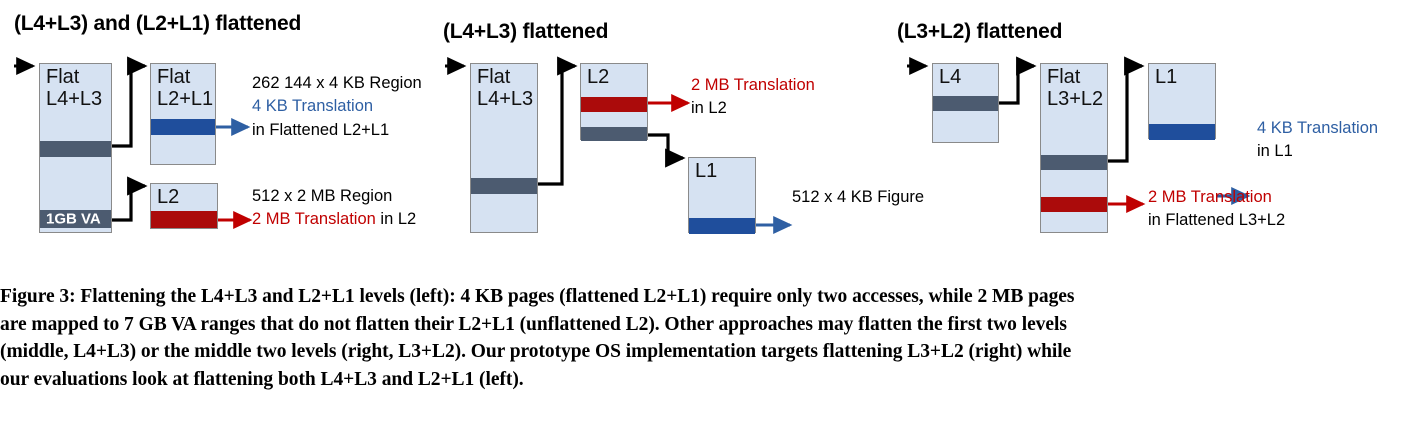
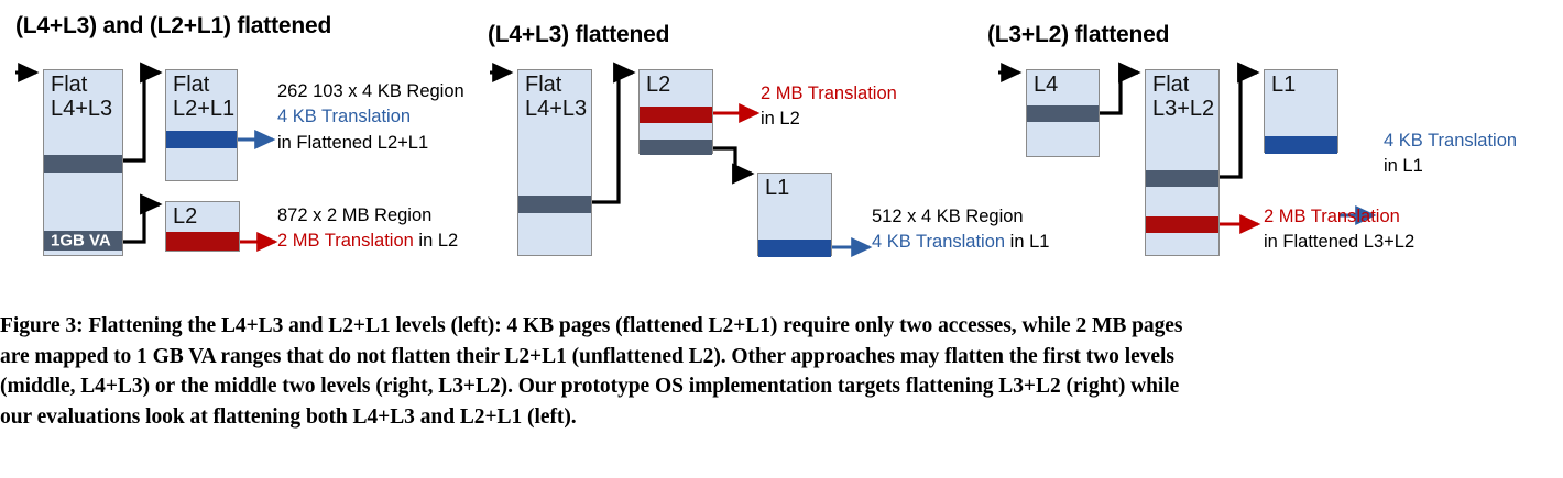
  (L4+L3) and (L2+L1) flattened
  Flat
  L4+L3
  1GB VA
  Flat
  L2+L1
  L2
- 262 144 x 4 KB Region
+ 262 103 x 4 KB Region
  4 KB Translation
  in Flattened L2+L1
- 512 x 2 MB Region
+ 872 x 2 MB Region
  2 MB Translation in L2
  (L4+L3) flattened
  Flat
  L4+L3
  L2
  L1
  2 MB Translation
  in L2
- 512 x 4 KB Figure
+ 512 x 4 KB Region
+ 4 KB Translation in L1
  (L3+L2) flattened
  L4
  Flat
  L3+L2
  L1
  4 KB Translation
  in L1
  2 MB Translation
  in Flattened L3+L2
  Figure 3: Flattening the L4+L3 and L2+L1 levels (left): 4 KB pages (flattened L2+L1) require only two accesses, while 2 MB pages
- are mapped to 7 GB VA ranges that do not flatten their L2+L1 (unflattened L2). Other approaches may flatten the first two levels
+ are mapped to 1 GB VA ranges that do not flatten their L2+L1 (unflattened L2). Other approaches may flatten the first two levels
  (middle, L4+L3) or the middle two levels (right, L3+L2). Our prototype OS implementation targets flattening L3+L2 (right) while
  our evaluations look at flattening both L4+L3 and L2+L1 (left).
